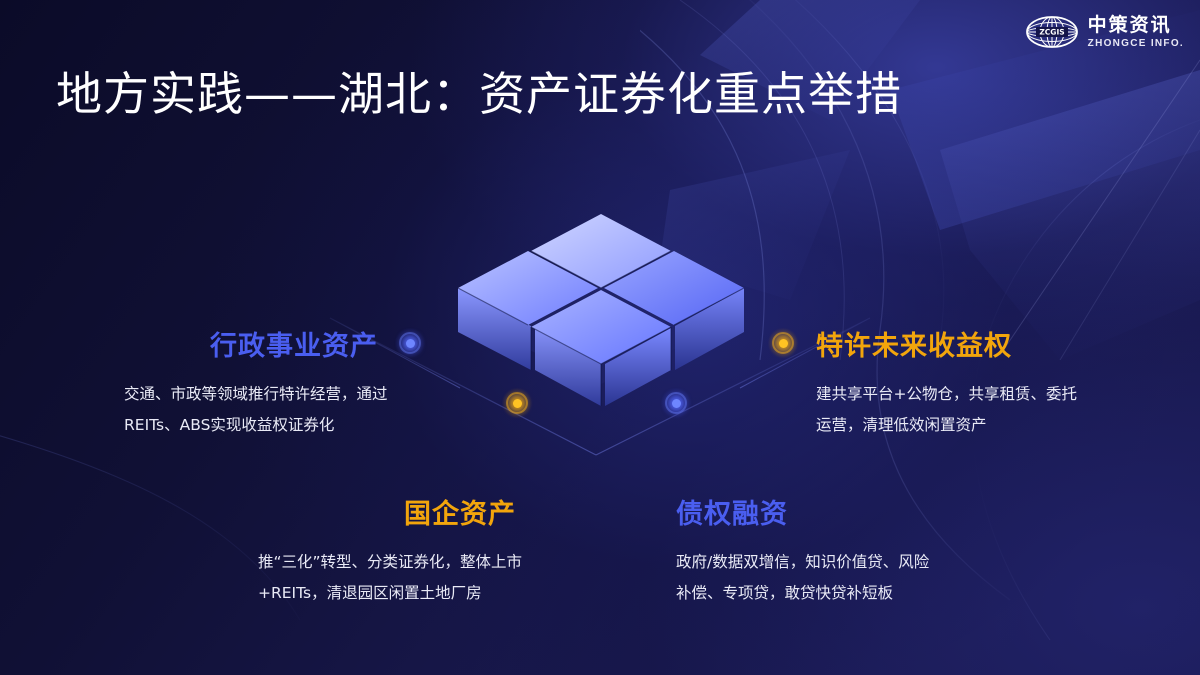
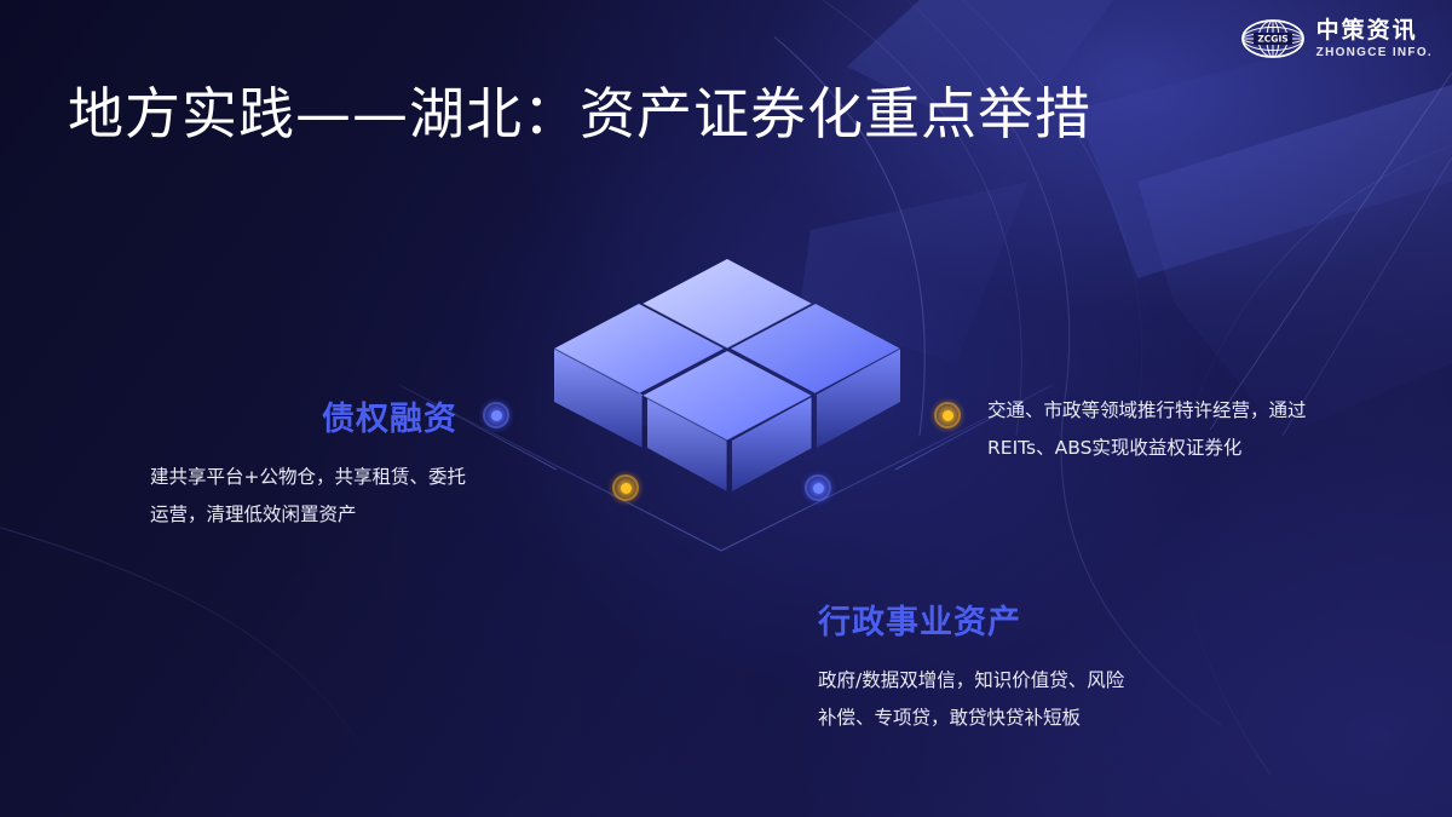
  ZCGIS
  中策资讯
  ZHONGCE INFO.
  地方实践——湖北：资产证券化重点举措
- 行政事业资产
+ 债权融资
- 交通、市政等领域推行特许经营，通过REITs、ABS实现收益权证券化
+ 建共享平台+公物仓，共享租赁、委托运营，清理低效闲置资产
- 特许未来收益权
- 建共享平台+公物仓，共享租赁、委托运营，清理低效闲置资产
+ 交通、市政等领域推行特许经营，通过REITs、ABS实现收益权证券化
- 国企资产
- 推“三化”转型、分类证券化，整体上市+REITs，清退园区闲置土地厂房
- 债权融资
+ 行政事业资产
  政府/数据双增信，知识价值贷、风险补偿、专项贷，敢贷快贷补短板
